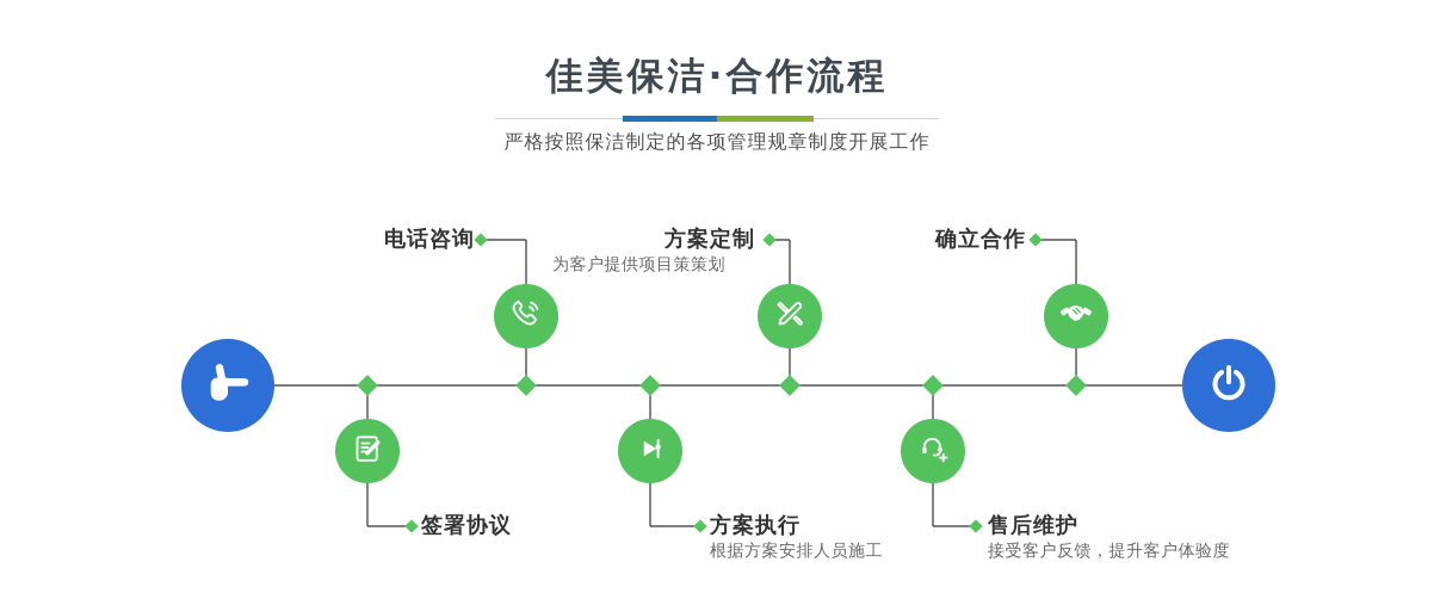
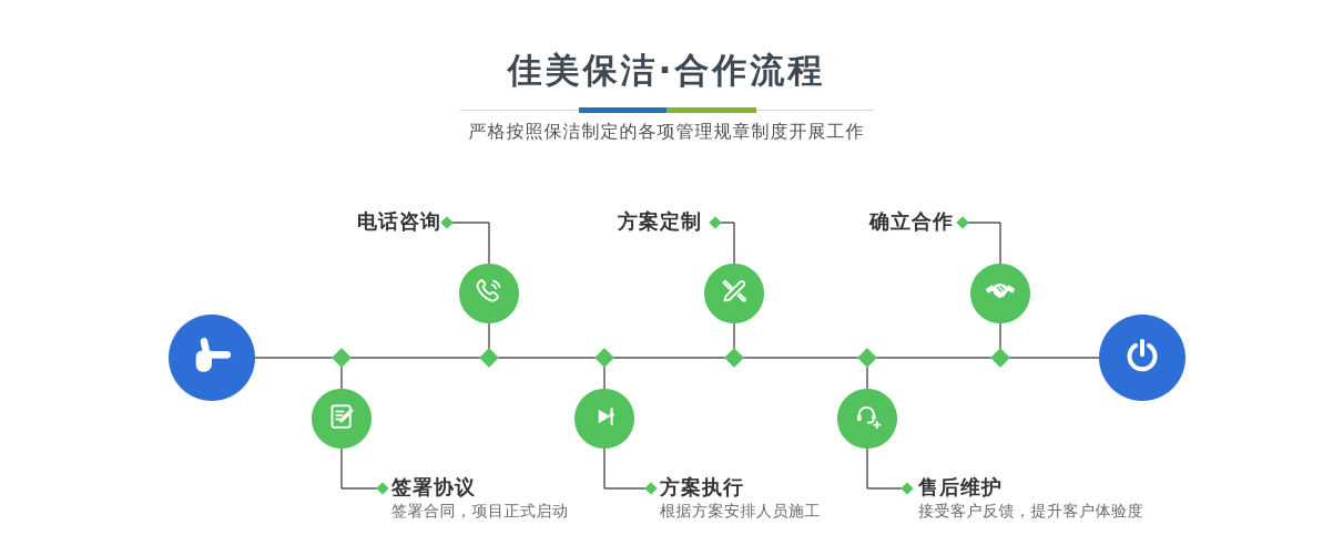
  佳美保洁·合作流程
  严格按照保洁制定的各项管理规章制度开展工作
  电话咨询
  方案定制
- 为客户提供项目策策划
  确立合作
  签署协议
+ 签署合同，项目正式启动
  方案执行
  根据方案安排人员施工
  售后维护
  接受客户反馈，提升客户体验度
